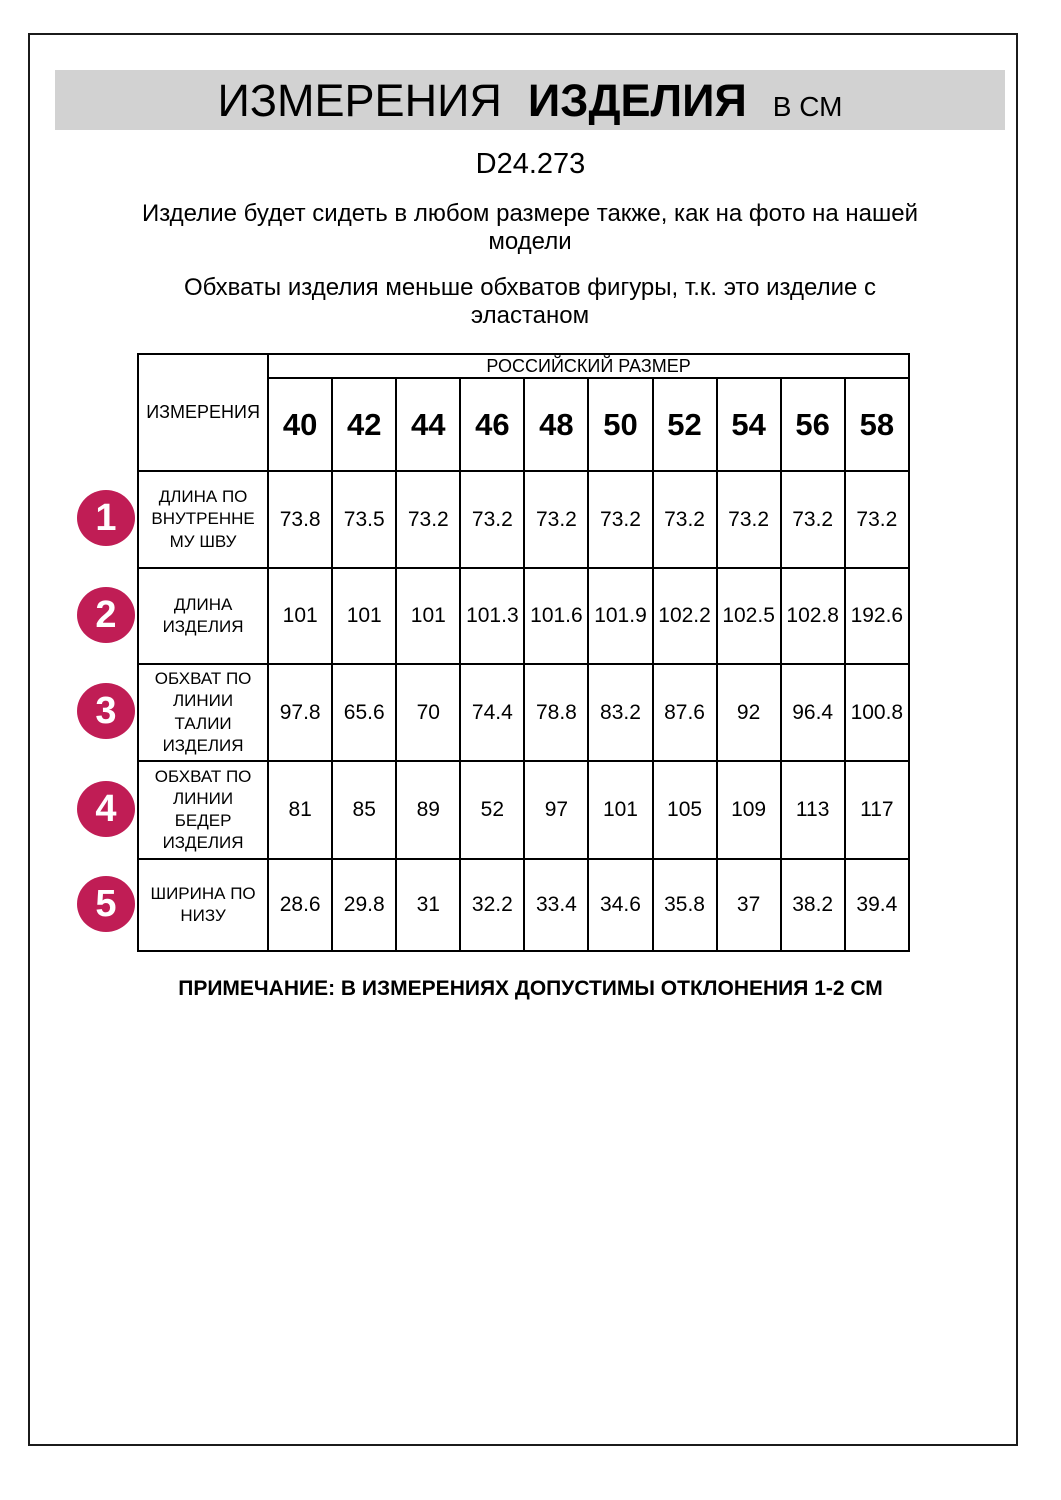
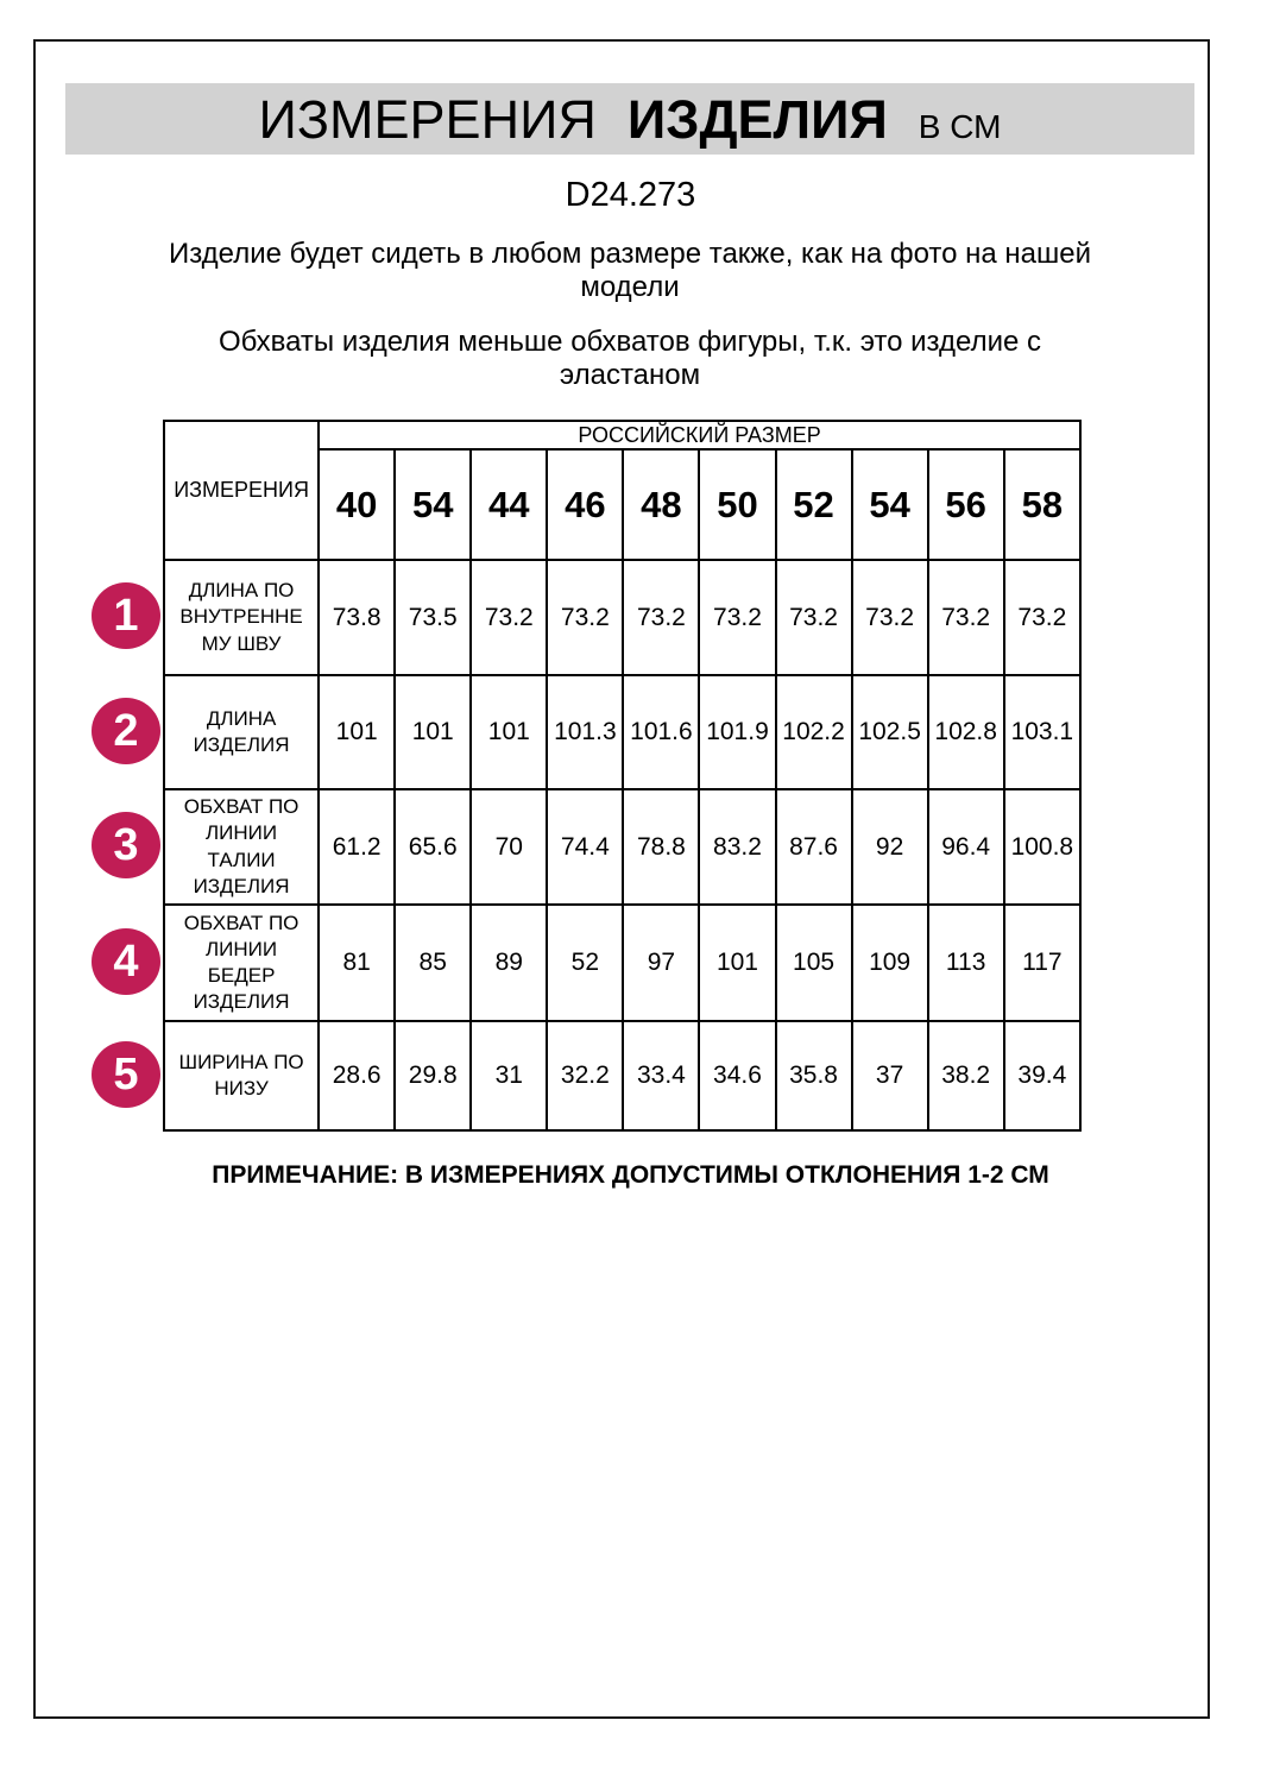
  ИЗМЕРЕНИЯ
  ИЗДЕЛИЯ
  В СМ
  D24.273
  Изделие будет сидеть в любом размере также, как на фото на нашей
  модели
  Обхваты изделия меньше обхватов фигуры, т.к. это изделие с
  эластаном
  ИЗМЕРЕНИЯ	РОССИЙСКИЙ РАЗМЕР
- 40	42	44	46	48	50	52	54	56	58
+ 40	54	44	46	48	50	52	54	56	58
  ДЛИНА ПО ВНУТРЕННЕ МУ ШВУ	73.8	73.5	73.2	73.2	73.2	73.2	73.2	73.2	73.2	73.2
- ДЛИНА ИЗДЕЛИЯ	101	101	101	101.3	101.6	101.9	102.2	102.5	102.8	192.6
+ ДЛИНА ИЗДЕЛИЯ	101	101	101	101.3	101.6	101.9	102.2	102.5	102.8	103.1
- ОБХВАТ ПО ЛИНИИ ТАЛИИ ИЗДЕЛИЯ	97.8	65.6	70	74.4	78.8	83.2	87.6	92	96.4	100.8
+ ОБХВАТ ПО ЛИНИИ ТАЛИИ ИЗДЕЛИЯ	61.2	65.6	70	74.4	78.8	83.2	87.6	92	96.4	100.8
  ОБХВАТ ПО ЛИНИИ БЕДЕР ИЗДЕЛИЯ	81	85	89	52	97	101	105	109	113	117
  ШИРИНА ПО НИЗУ	28.6	29.8	31	32.2	33.4	34.6	35.8	37	38.2	39.4
  1
  2
  3
  4
  5
  ПРИМЕЧАНИЕ: В ИЗМЕРЕНИЯХ ДОПУСТИМЫ ОТКЛОНЕНИЯ 1-2 СМ
